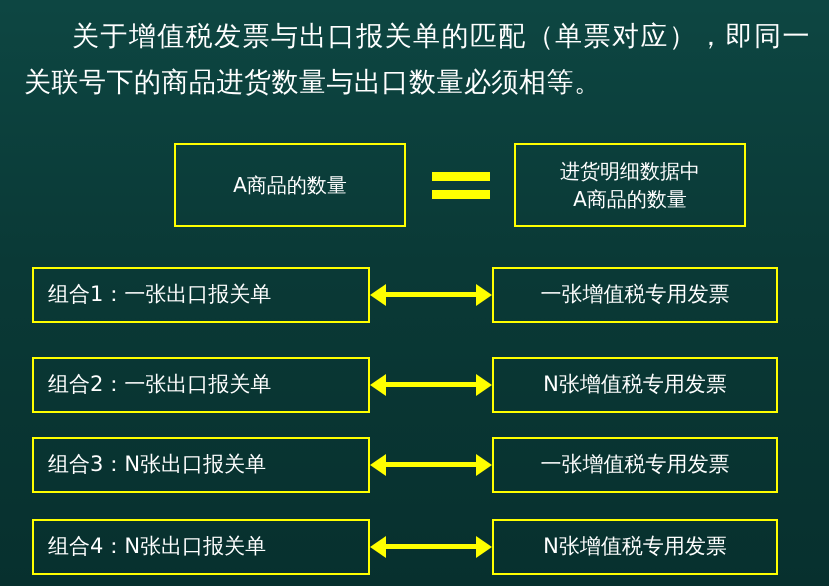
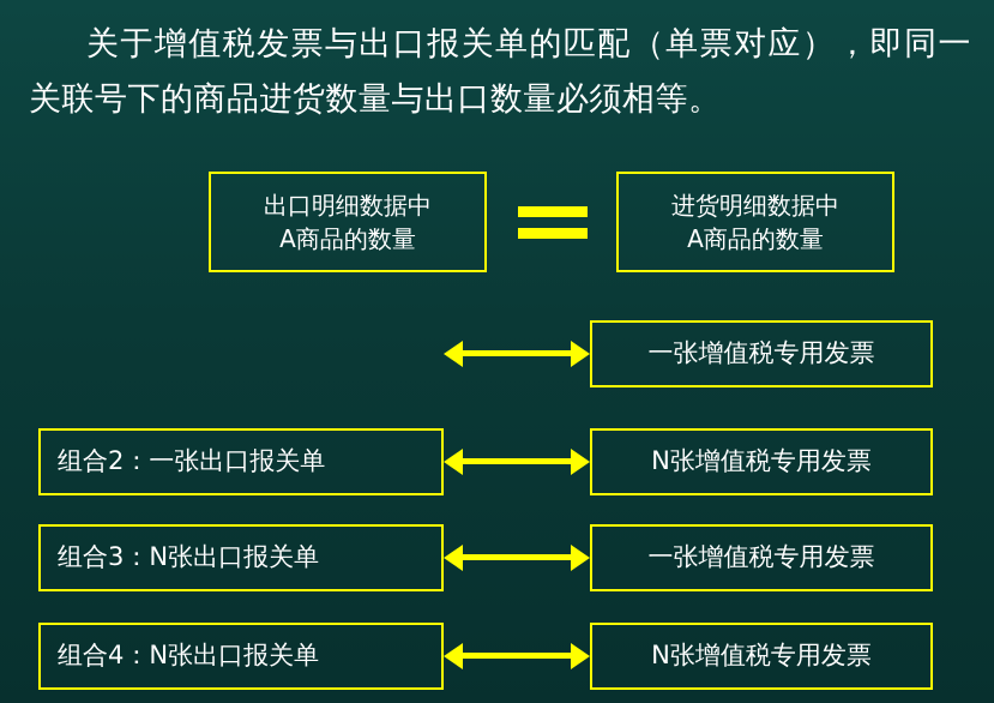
  关于增值税发票与出口报关单的匹配（单票对应），即同一关联号下的商品进货数量与出口数量必须相等。
+ 出口明细数据中
  A商品的数量
  进货明细数据中
  A商品的数量
- 组合1：一张出口报关单
  一张增值税专用发票
  组合2：一张出口报关单
  N张增值税专用发票
  组合3：N张出口报关单
  一张增值税专用发票
  组合4：N张出口报关单
  N张增值税专用发票
